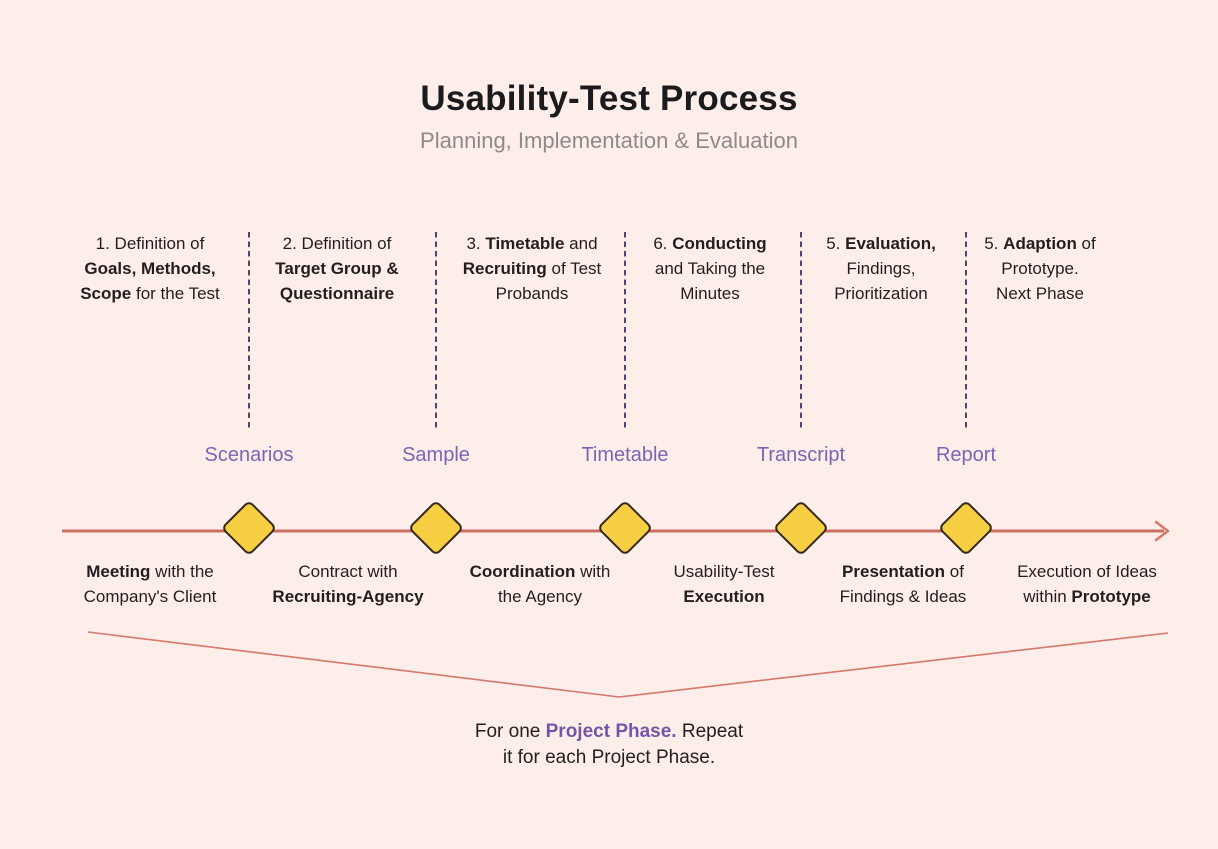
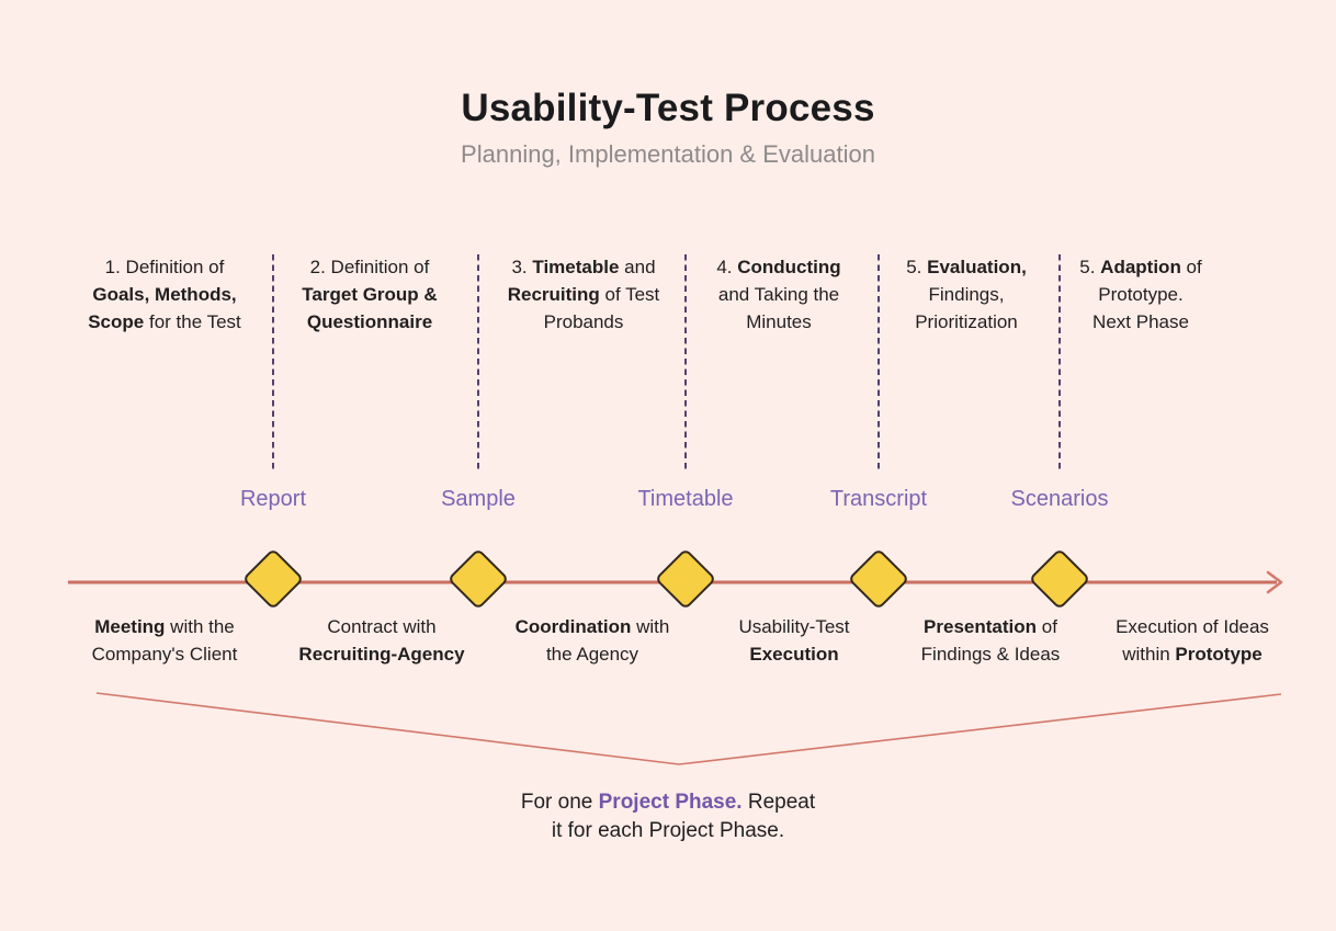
  Usability-Test Process
  Planning, Implementation & Evaluation
  1. Definition of
  Goals, Methods,
  Scope for the Test
  2. Definition of
  Target Group &
  Questionnaire
  3. Timetable and
  Recruiting of Test
  Probands
- 6. Conducting
+ 4. Conducting
  and Taking the
  Minutes
  5. Evaluation,
  Findings,
  Prioritization
  5. Adaption of
  Prototype.
  Next Phase
- Scenarios
+ Report
  Sample
  Timetable
  Transcript
- Report
+ Scenarios
  Meeting with the
  Company's Client
  Contract with
  Recruiting-Agency
  Coordination with
  the Agency
  Usability-Test
  Execution
  Presentation of
  Findings & Ideas
  Execution of Ideas
  within Prototype
  For one Project Phase. Repeat
  it for each Project Phase.
